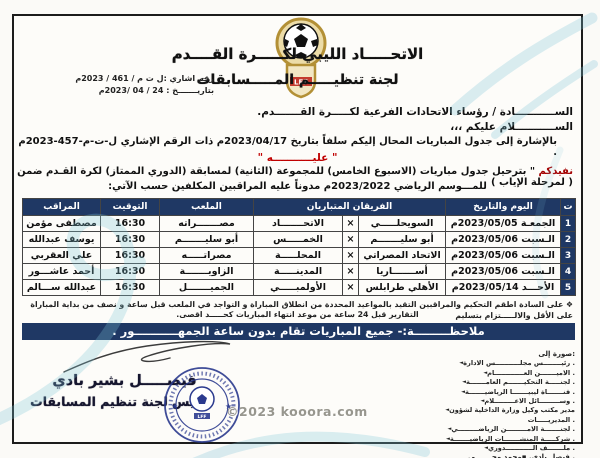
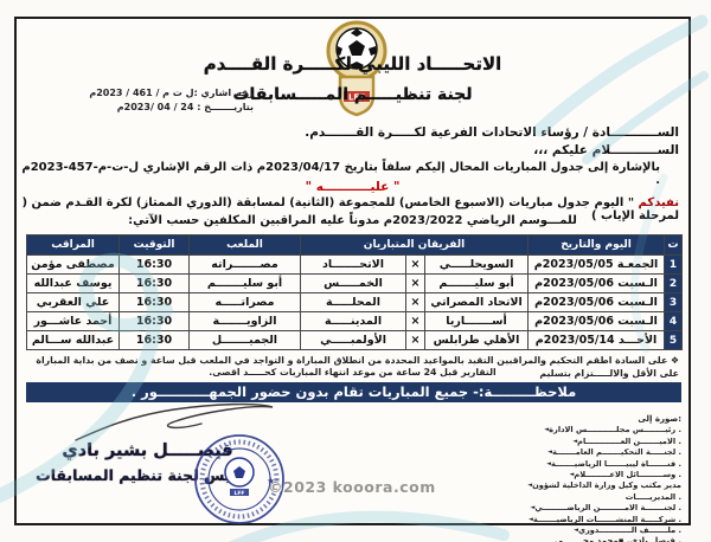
  LFF
  الاتحـــــاد الليبي لكـــــرة القــــدم
  لجنة تنظيـــــم المـــــسابقات
  رقم اشاري :ل ت م / 461 / 2023م
  بتاريـــــــخ : 24 / 04 /2023م
  الســـــــــــادة / رؤساء الاتحادات الفرعية لكـــــرة القـــــــدم.
  الســـــــــــلام عليكم ،،،
  بالإشارة إلى جدول المباريات المحال إليكم سلفاً بتاريخ 2023/04/17م ذات الرقم الإشاري ل-ت-م-457-2023م .
  " عليـــــــــــه "
- نفيدكم " بترحيل جدول مباريات (الاسبوع الخامس) للمجموعة (الثانية) لمسابقة (الدوري الممتاز) لكرة القـدم ضمن ( لمرحلة الإياب )
+ نفيدكم " اليوم جدول مباريات (الاسبوع الخامس) للمجموعة (الثانية) لمسابقة (الدوري الممتاز) لكرة القـدم ضمن ( لمرحلة الإياب )
  للمـــوسم الرياضي 2023/2022م مدوناً عليه المراقبين المكلفين حسب الآتي:
  ت	اليوم والتاريخ	الفريقان المتباريان	الملعب	التوقيت	المراقب
  1	الجمعـة 2023/05/05م	السويحلـــــي	×	الاتحـــــــاد	مصـــــــراته	16:30	مصطفى مؤمن
  2	الـسبت 2023/05/06م	أبو سليـــــــم	×	الخمـــــس	أبو سليـــــــم	16:30	يوسف عبدالله
  3	الـسبت 2023/05/06م	الاتحاد المصراتي	×	المحلـــــة	مصراتـــــه	16:30	علي العقربي
  4	الـسبت 2023/05/06م	أســـــــاريا	×	المدينـــــة	الزاويـــــــة	16:30	أحمد عاشـــور
  5	الأحـــد 2023/05/14م	الأهلي طرابلس	×	الأولمبـــــي	الجميـــــــل	16:30	عبدالله ســـالم
  ❖ على السادة اطقم التحكيم والمراقبين التقيد بالمواعيد المحددة من انطلاق المباراة و التواجد في الملعب قبل ساعة و نصف من بداية المباراة على الأقل والالـــــتزام بتسليم
  التقارير قبل 24 ساعة من موعد انتهاء المباريات كحـــــد اقصى.
- ملاحظـــــــــة:- جميع المباريات تقام بدون ساعة الجمهـــــــــــور .
+ ملاحظـــــــــة:- جميع المباريات تقام بدون حضور الجمهـــــــــــور .
  يـــــل بشير بادي
  سجنة تنظيم المسابقات
  ★
  ★
  ©2023 kooora.com
  صورة إلى:
  رئيــــــــس مجلـــــــــــس الادارة .
  الاميـــــــن العـــــــــــــام .
  لجنـــــة التحكيـــــــم العامـــــــة .
  قنـــــــاة ليبيـــــــا الرياضيـــــــة .
  وســـــــــائل الاعـــــــــلام .
  مدير مكتب وكيل وزارة الداخلية لشؤون المديريـــــات .
  لجنـــــــة الامـــــــــن الرياضـــــــــي .
  شركـــــة المنشـــــــات الرياضيـــــــة .
  ملـــــــف الــــــــــــدوري .
  فيصل بادي. ▪محمد محي .
